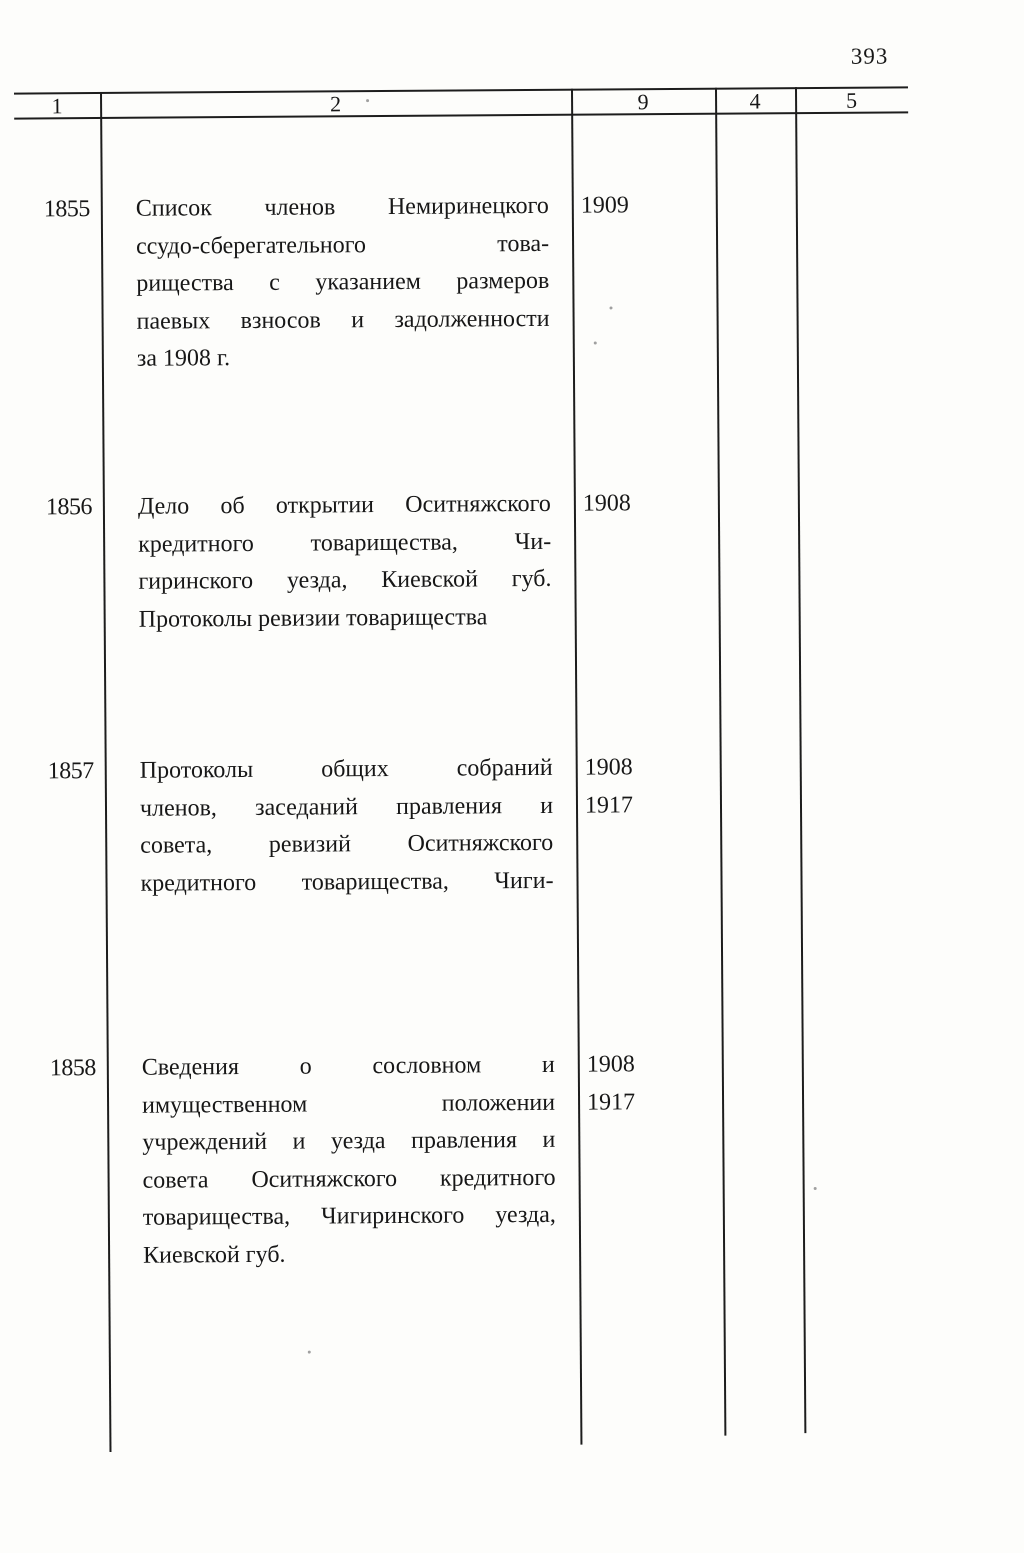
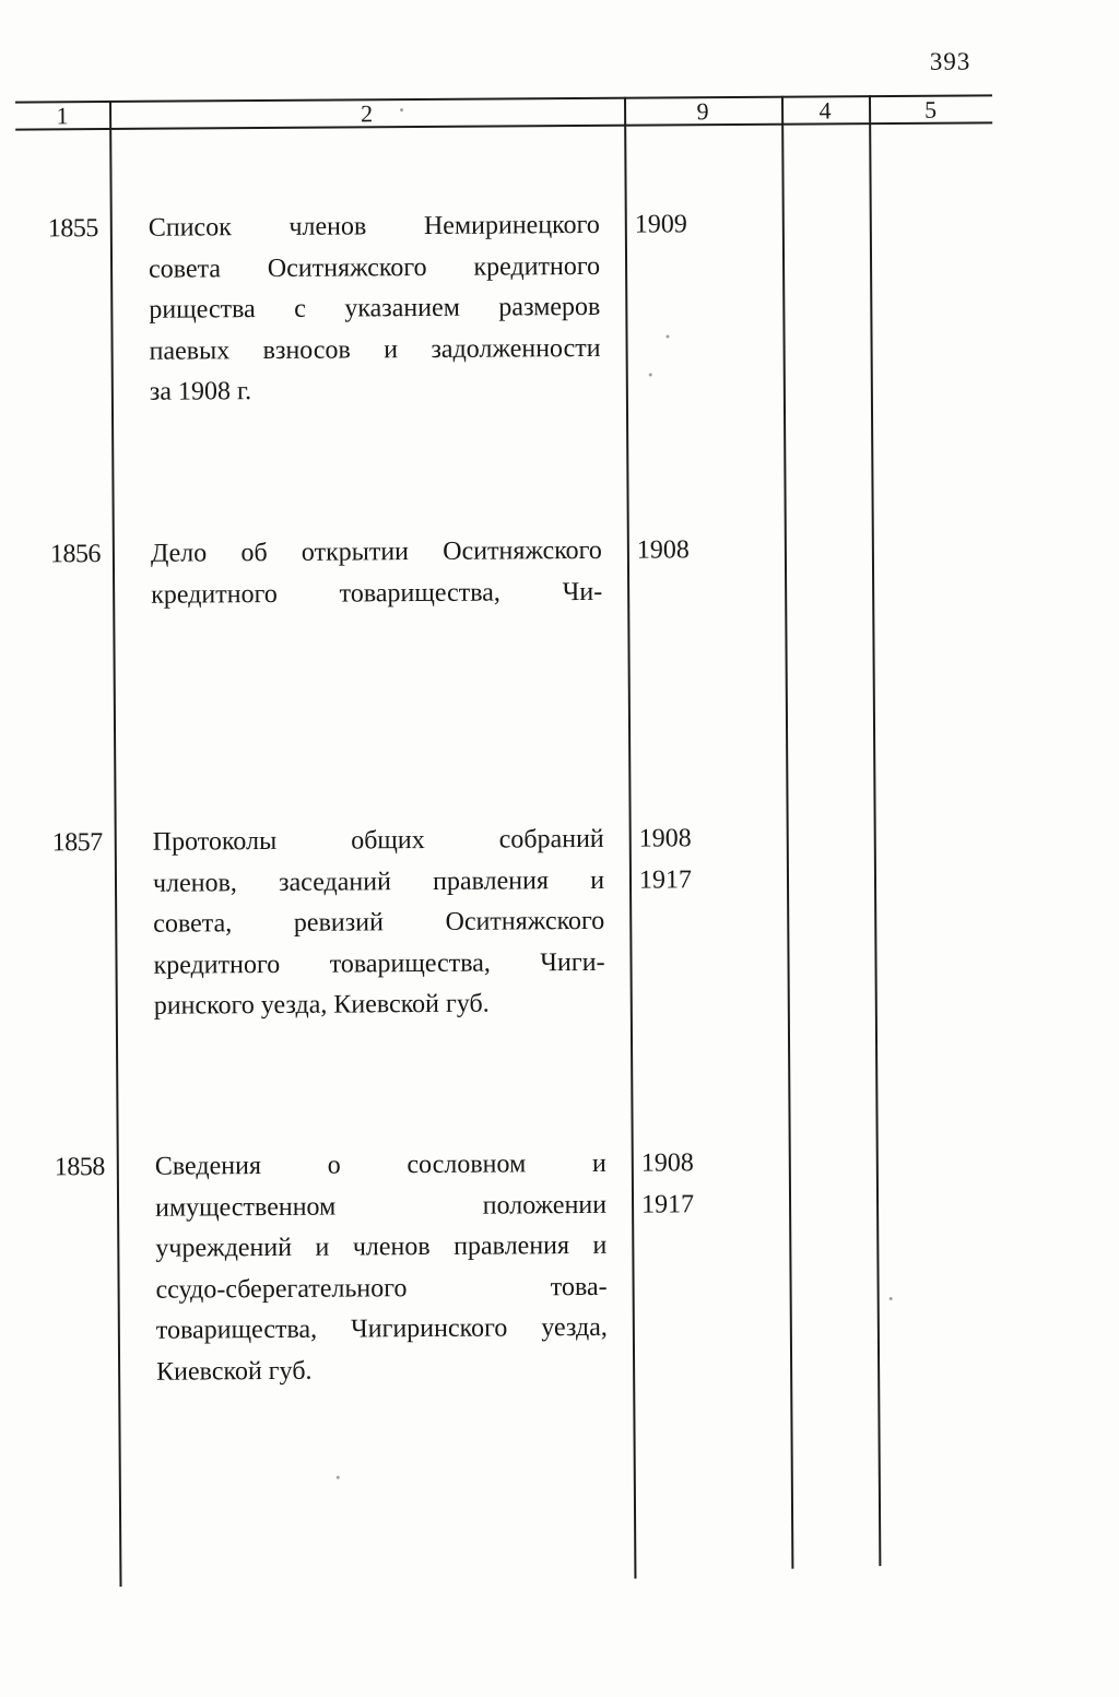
  393
  1
  2
  9
  4
  5
  1855
  Список членов Немиринецкого
- ссудо-сберегательного това-
+ совета Оситняжского кредитного
  рищества с указанием размеров
  паевых взносов и задолженности
  за 1908 г.
  1909
  1856
  Дело об открытии Оситняжского
  кредитного товарищества, Чи-
- гиринского уезда, Киевской губ.
- Протоколы ревизии товарищества
  1908
  1857
  Протоколы общих собраний
  членов, заседаний правления и
  совета, ревизий Оситняжского
  кредитного товарищества, Чиги-
+ ринского уезда, Киевской губ.
  1908
  1917
  1858
  Сведения о сословном и
  имущественном положении
- учреждений и уезда правления и
+ учреждений и членов правления и
- совета Оситняжского кредитного
+ ссудо-сберегательного това-
  товарищества, Чигиринского уезда,
  Киевской губ.
  1908
  1917
